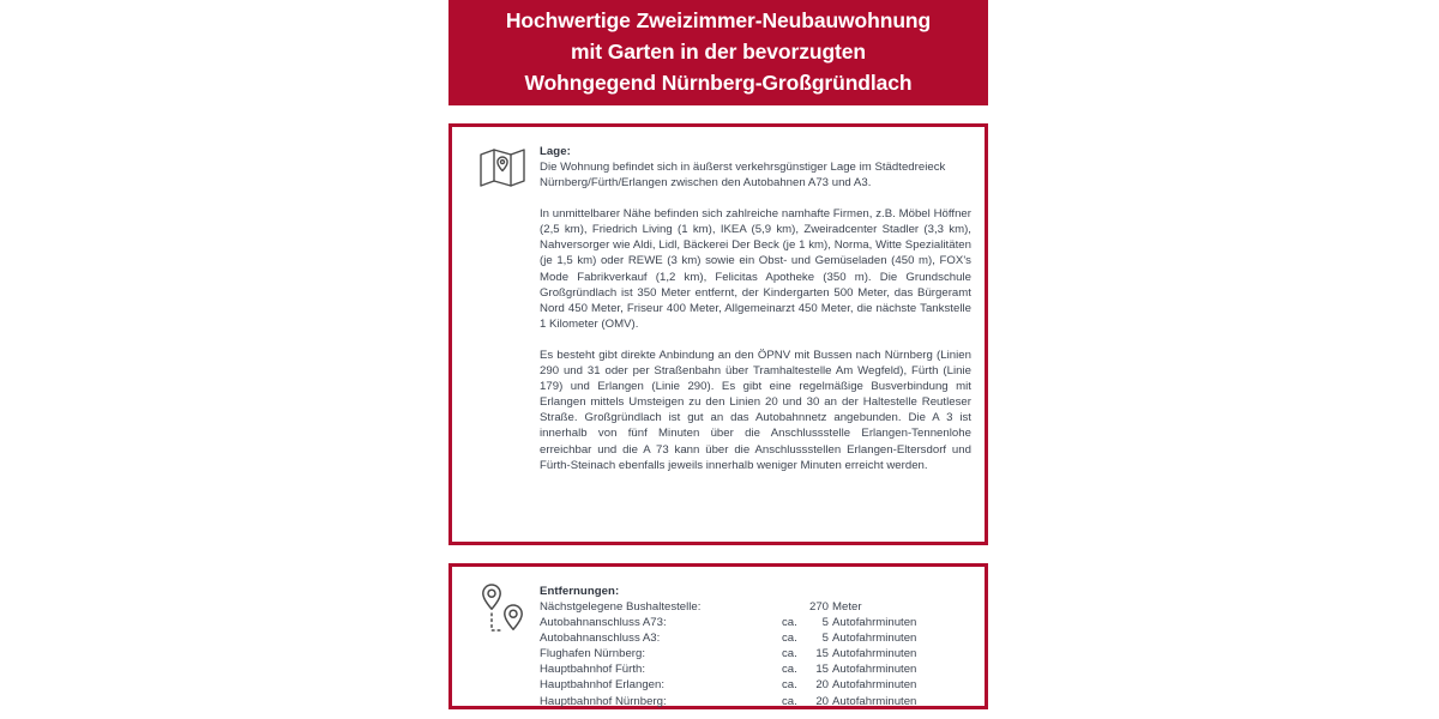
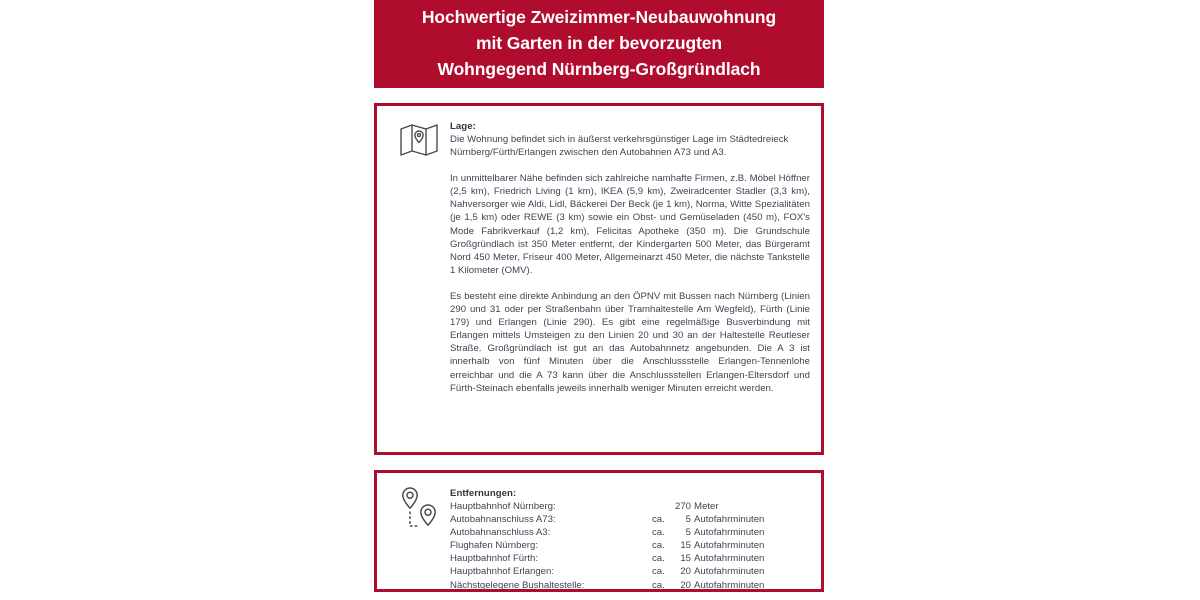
  Hochwertige Zweizimmer-Neubauwohnung
  mit Garten in der bevorzugten
  Wohngegend Nürnberg-Großgründlach
  Lage:
  Die Wohnung befindet sich in äußerst verkehrsgünstiger Lage im Städtedreieck Nürnberg/Fürth/Erlangen zwischen den Autobahnen A73 und A3.
  In unmittelbarer Nähe befinden sich zahlreiche namhafte Firmen, z.B. Möbel Höffner (2,5 km), Friedrich Living (1 km), IKEA (5,9 km), Zweiradcenter Stadler (3,3 km), Nahversorger wie Aldi, Lidl, Bäckerei Der Beck (je 1 km), Norma, Witte Spezialitäten (je 1,5 km) oder REWE (3 km) sowie ein Obst- und Gemüseladen (450 m), FOX's Mode Fabrikverkauf (1,2 km), Felicitas Apotheke (350 m). Die Grundschule Großgründlach ist 350 Meter entfernt, der Kindergarten 500 Meter, das Bürgeramt Nord 450 Meter, Friseur 400 Meter, Allgemeinarzt 450 Meter, die nächste Tankstelle 1 Kilometer (OMV).
- Es besteht gibt direkte Anbindung an den ÖPNV mit Bussen nach Nürnberg (Linien 290 und 31 oder per Straßenbahn über Tramhaltestelle Am Wegfeld), Fürth (Linie 179) und Erlangen (Linie 290). Es gibt eine regelmäßige Busverbindung mit Erlangen mittels Umsteigen zu den Linien 20 und 30 an der Haltestelle Reutleser Straße. Großgründlach ist gut an das Autobahnnetz angebunden. Die A 3 ist innerhalb von fünf Minuten über die Anschlussstelle Erlangen-Tennenlohe erreichbar und die A 73 kann über die Anschlussstellen Erlangen-Eltersdorf und Fürth-Steinach ebenfalls jeweils innerhalb weniger Minuten erreicht werden.
+ Es besteht eine direkte Anbindung an den ÖPNV mit Bussen nach Nürnberg (Linien 290 und 31 oder per Straßenbahn über Tramhaltestelle Am Wegfeld), Fürth (Linie 179) und Erlangen (Linie 290). Es gibt eine regelmäßige Busverbindung mit Erlangen mittels Umsteigen zu den Linien 20 und 30 an der Haltestelle Reutleser Straße. Großgründlach ist gut an das Autobahnnetz angebunden. Die A 3 ist innerhalb von fünf Minuten über die Anschlussstelle Erlangen-Tennenlohe erreichbar und die A 73 kann über die Anschlussstellen Erlangen-Eltersdorf und Fürth-Steinach ebenfalls jeweils innerhalb weniger Minuten erreicht werden.
  Entfernungen:
- Nächstgelegene Bushaltestelle:		270	Meter
+ Hauptbahnhof Nürnberg:		270	Meter
  Autobahnanschluss A73:	ca.	5	Autofahrminuten
  Autobahnanschluss A3:	ca.	5	Autofahrminuten
  Flughafen Nürnberg:	ca.	15	Autofahrminuten
  Hauptbahnhof Fürth:	ca.	15	Autofahrminuten
  Hauptbahnhof Erlangen:	ca.	20	Autofahrminuten
- Hauptbahnhof Nürnberg:	ca.	20	Autofahrminuten
+ Nächstgelegene Bushaltestelle:	ca.	20	Autofahrminuten
